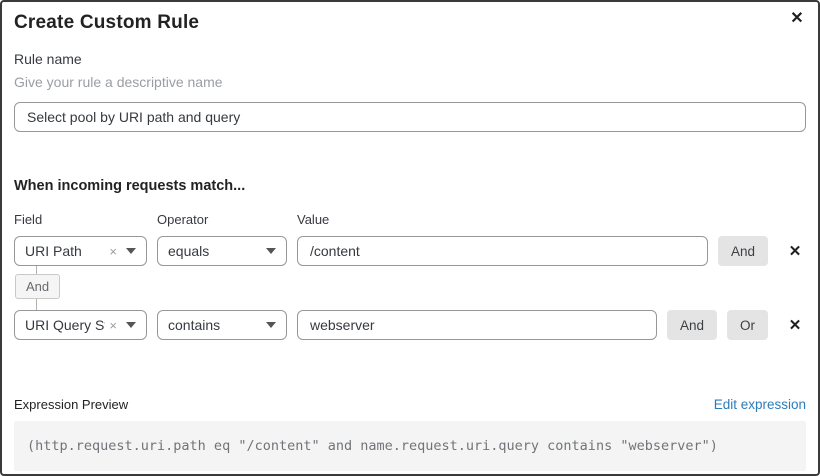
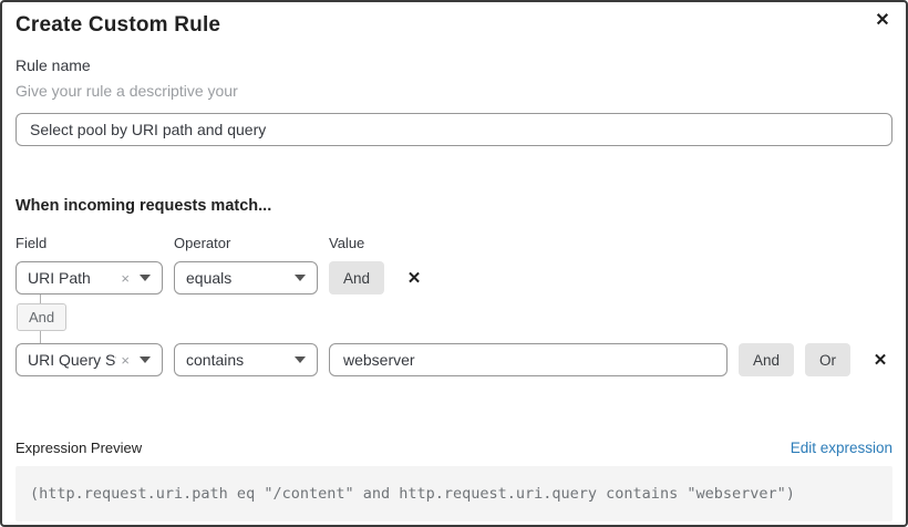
  Create Custom Rule
  ✕
  Rule name
- Give your rule a descriptive name
+ Give your rule a descriptive your
  Select pool by URI path and query
  When incoming requests match...
  Field
  Operator
  Value
  URI Path
  ×
  equals
- /content
  And
  ✕
  And
  ×
  contains
  webserver
  And
  Or
  ✕
  Expression Preview
  Edit expression
- (http.request.uri.path eq "/content" and name.request.uri.query contains "webserver")
+ (http.request.uri.path eq "/content" and http.request.uri.query contains "webserver")
